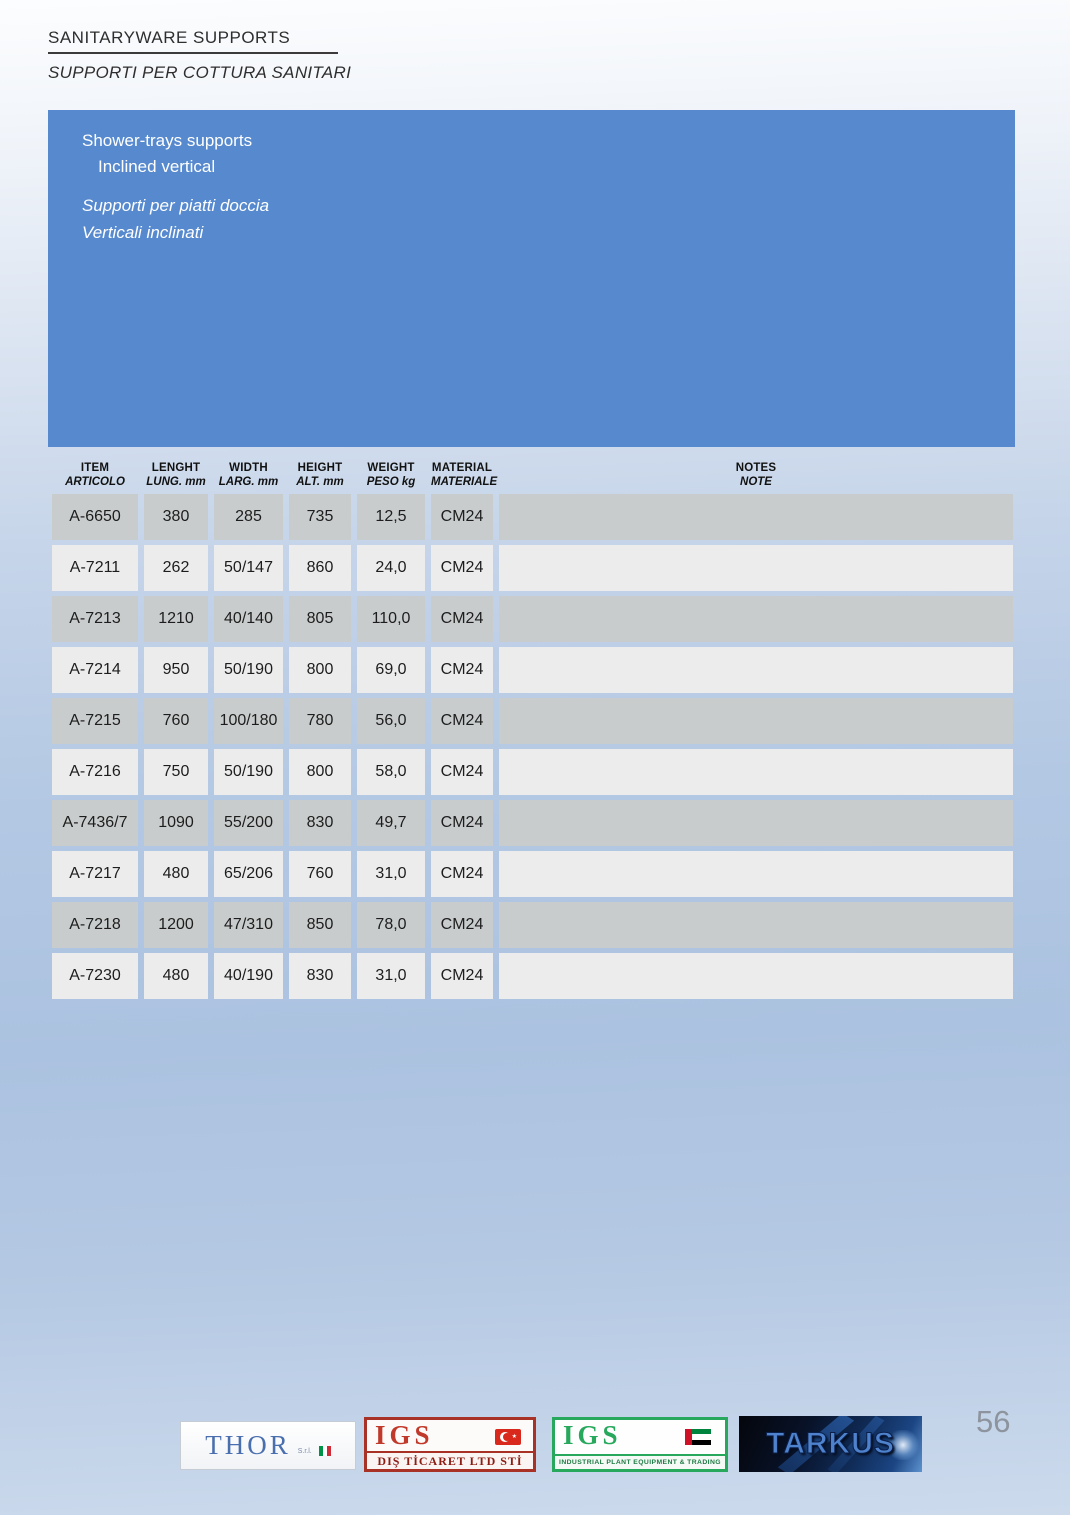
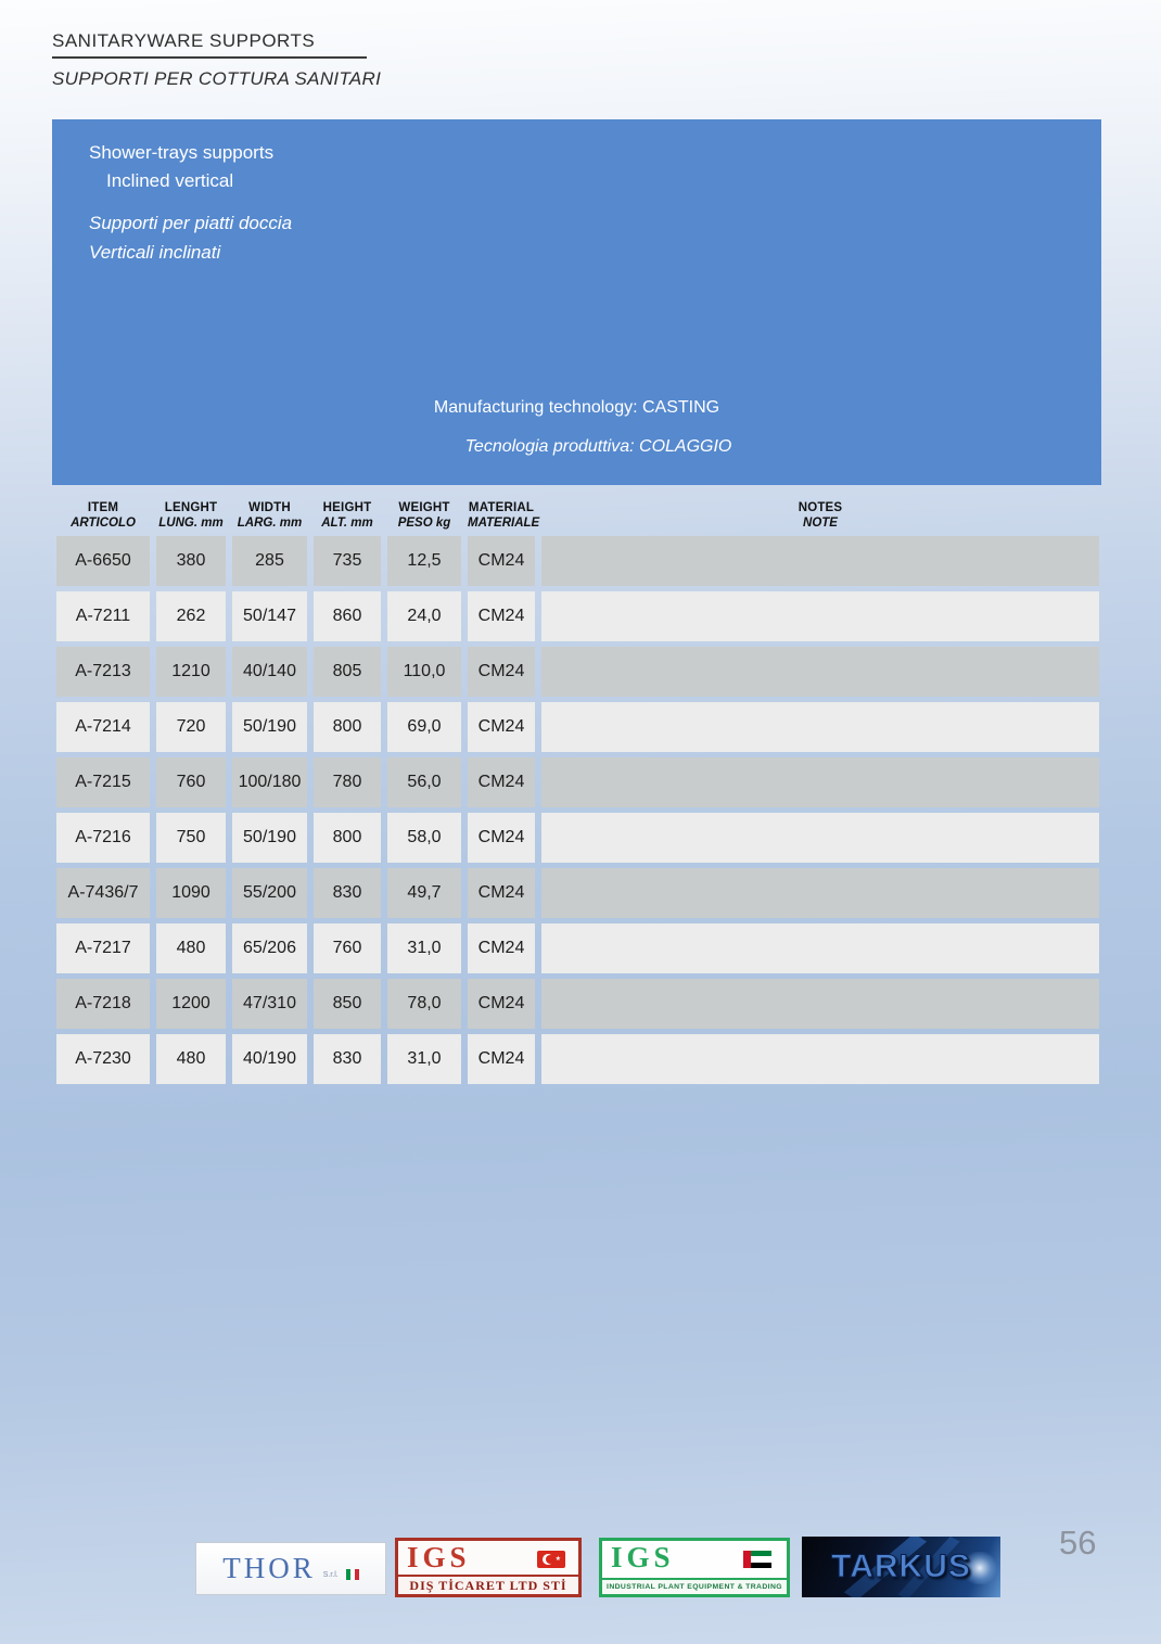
  SANITARYWARE SUPPORTS
  SUPPORTI PER COTTURA SANITARI
  Shower-trays supports
  Inclined vertical
  Supporti per piatti doccia
  Verticali inclinati
+ Manufacturing technology: CASTING
+ Tecnologia produttiva: COLAGGIO
  ITEM
  ARTICOLO
  LENGHT
  LUNG. mm
  WIDTH
  LARG. mm
  HEIGHT
  ALT. mm
  WEIGHT
  PESO kg
  MATERIAL
  MATERIALE
  NOTES
  NOTE
  A-6650
  380
  285
  735
  12,5
  CM24
  A-7211
  262
  50/147
  860
  24,0
  CM24
  A-7213
  1210
  40/140
  805
  110,0
  CM24
  A-7214
- 950
+ 720
  50/190
  800
  69,0
  CM24
  A-7215
  760
  100/180
  780
  56,0
  CM24
  A-7216
  750
  50/190
  800
  58,0
  CM24
  A-7436/7
  1090
  55/200
  830
  49,7
  CM24
  A-7217
  480
  65/206
  760
  31,0
  CM24
  A-7218
  1200
  47/310
  850
  78,0
  CM24
  A-7230
  480
  40/190
  830
  31,0
  CM24
  THOR
  IGS
  DIŞ TİCARET LTD STİ
  IGS
  TARKUS
  56
